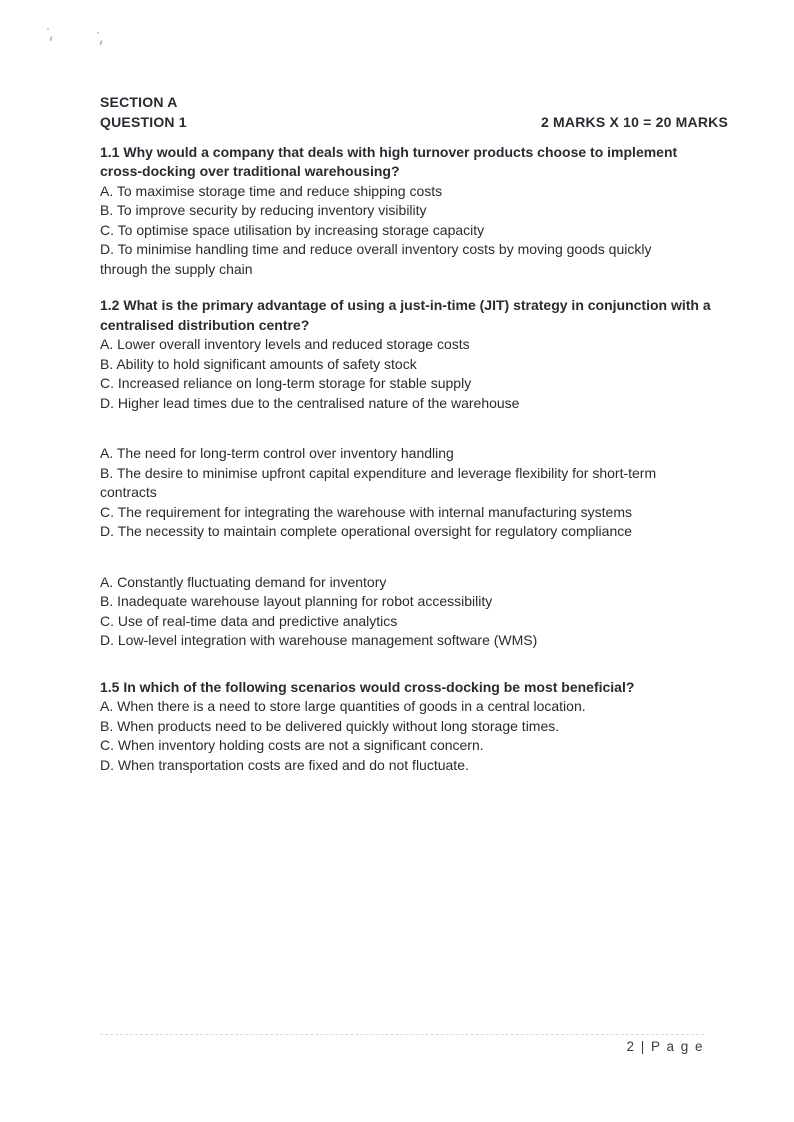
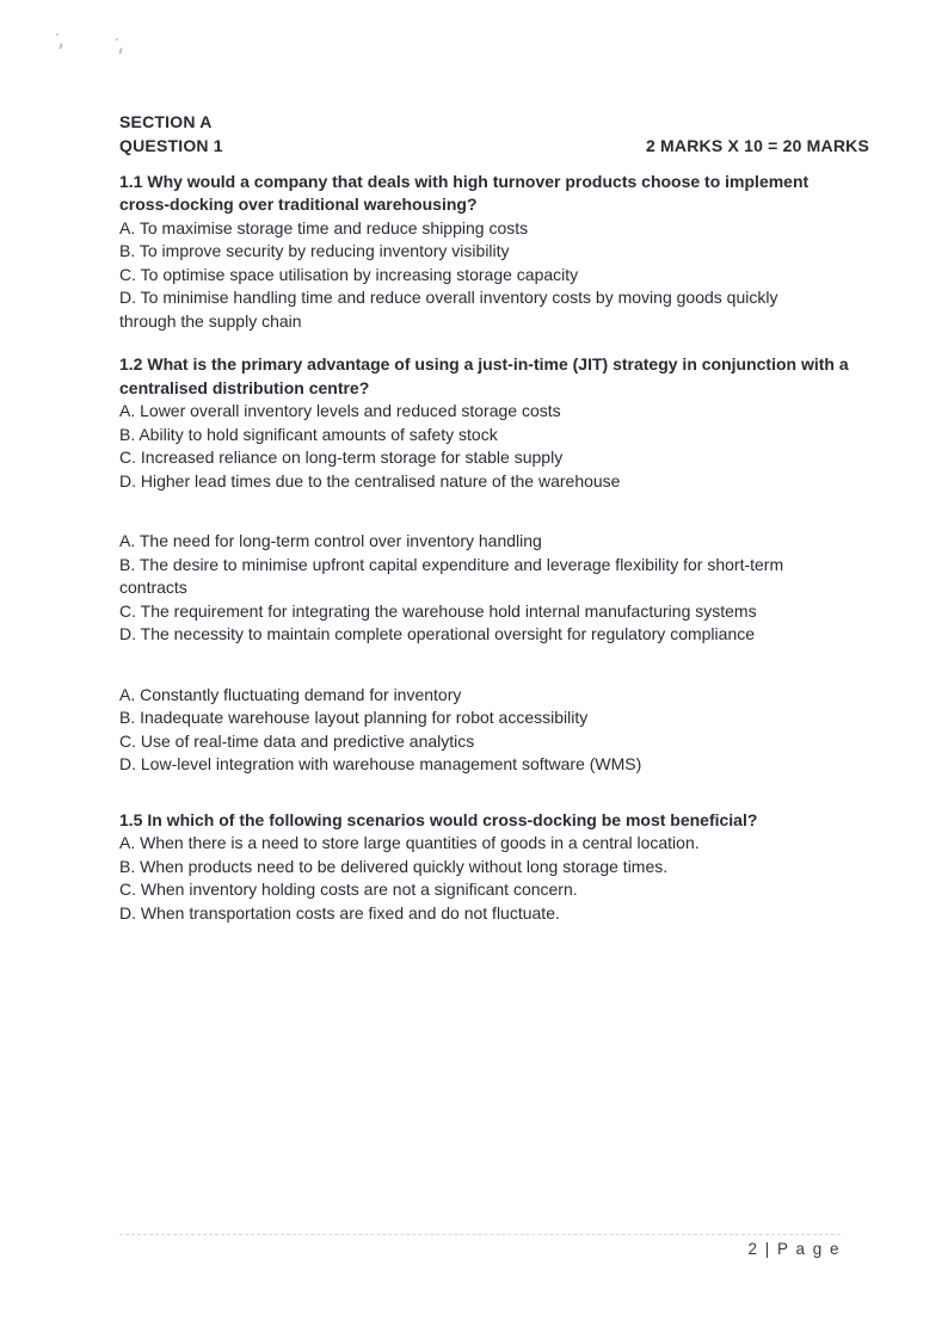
  SECTION A
  QUESTION 1
  2 MARKS X 10 = 20 MARKS
  1.1 Why would a company that deals with high turnover products choose to implement
  cross-docking over traditional warehousing?
  A. To maximise storage time and reduce shipping costs
  B. To improve security by reducing inventory visibility
  C. To optimise space utilisation by increasing storage capacity
  D. To minimise handling time and reduce overall inventory costs by moving goods quickly
  through the supply chain
  1.2 What is the primary advantage of using a just-in-time (JIT) strategy in conjunction with a
  centralised distribution centre?
  A. Lower overall inventory levels and reduced storage costs
  B. Ability to hold significant amounts of safety stock
  C. Increased reliance on long-term storage for stable supply
  D. Higher lead times due to the centralised nature of the warehouse
  A. The need for long-term control over inventory handling
  B. The desire to minimise upfront capital expenditure and leverage flexibility for short-term
  contracts
- C. The requirement for integrating the warehouse with internal manufacturing systems
+ C. The requirement for integrating the warehouse hold internal manufacturing systems
  D. The necessity to maintain complete operational oversight for regulatory compliance
  A. Constantly fluctuating demand for inventory
  B. Inadequate warehouse layout planning for robot accessibility
  C. Use of real-time data and predictive analytics
  D. Low-level integration with warehouse management software (WMS)
  1.5 In which of the following scenarios would cross-docking be most beneficial?
  A. When there is a need to store large quantities of goods in a central location.
  B. When products need to be delivered quickly without long storage times.
  C. When inventory holding costs are not a significant concern.
  D. When transportation costs are fixed and do not fluctuate.
  2 | P a g e
